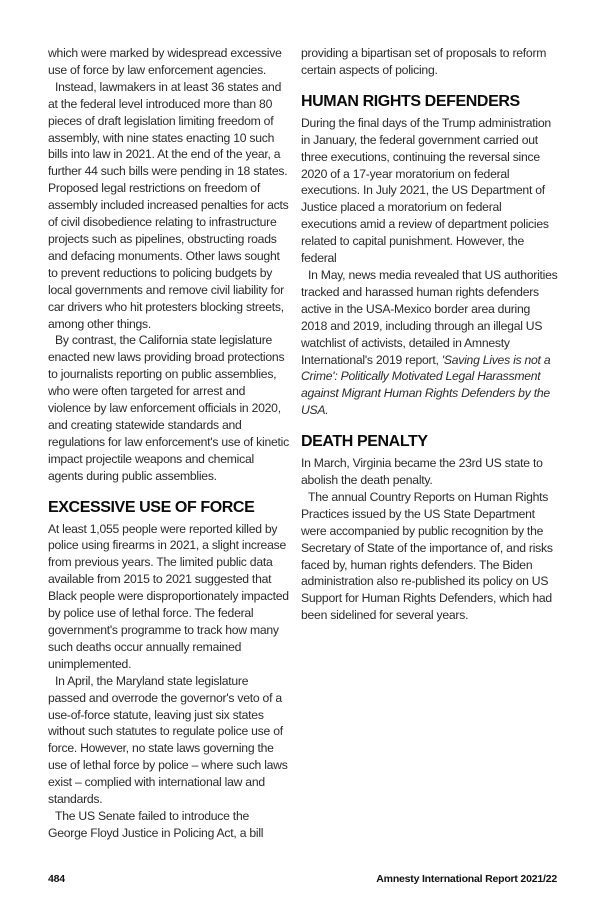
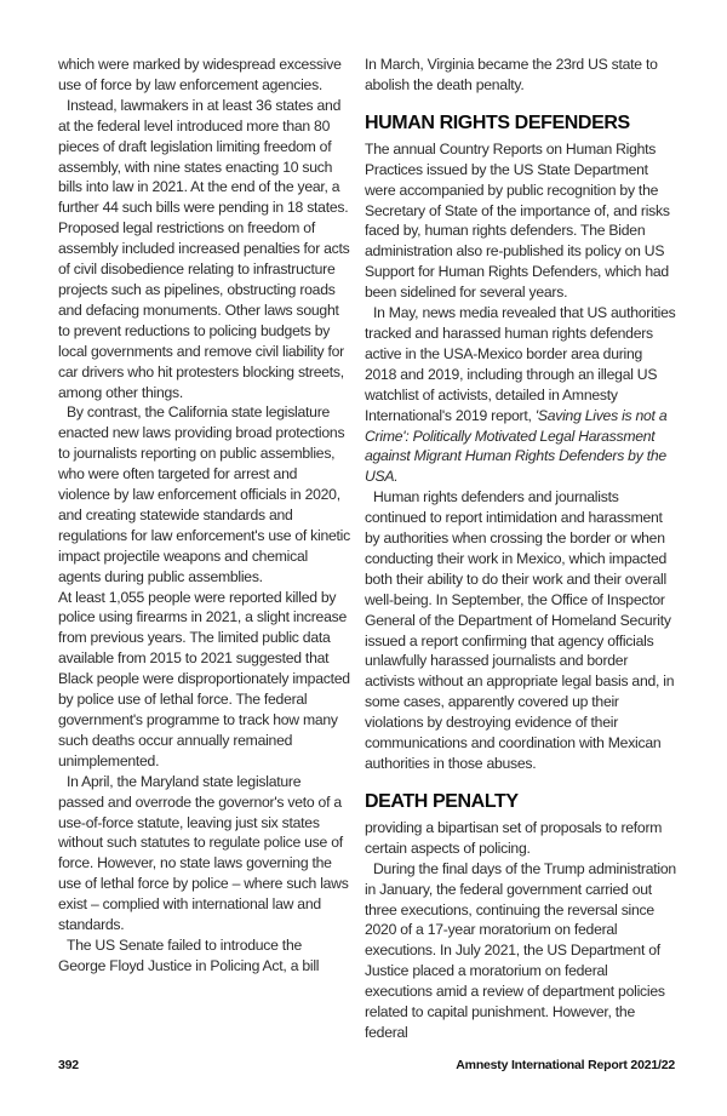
  which were marked by widespread excessive use of force by law enforcement agencies.
  Instead, lawmakers in at least 36 states and at the federal level introduced more than 80 pieces of draft legislation limiting freedom of assembly, with nine states enacting 10 such bills into law in 2021. At the end of the year, a further 44 such bills were pending in 18 states. Proposed legal restrictions on freedom of assembly included increased penalties for acts of civil disobedience relating to infrastructure projects such as pipelines, obstructing roads and defacing monuments. Other laws sought to prevent reductions to policing budgets by local governments and remove civil liability for car drivers who hit protesters blocking streets, among other things.
  By contrast, the California state legislature enacted new laws providing broad protections to journalists reporting on public assemblies, who were often targeted for arrest and violence by law enforcement officials in 2020, and creating statewide standards and regulations for law enforcement's use of kinetic impact projectile weapons and chemical agents during public assemblies.
- EXCESSIVE USE OF FORCE
  At least 1,055 people were reported killed by police using firearms in 2021, a slight increase from previous years. The limited public data available from 2015 to 2021 suggested that Black people were disproportionately impacted by police use of lethal force. The federal government's programme to track how many such deaths occur annually remained unimplemented.
  In April, the Maryland state legislature passed and overrode the governor's veto of a use-of-force statute, leaving just six states without such statutes to regulate police use of force. However, no state laws governing the use of lethal force by police – where such laws exist – complied with international law and standards.
  The US Senate failed to introduce the George Floyd Justice in Policing Act, a bill
- providing a bipartisan set of proposals to reform certain aspects of policing.
+ In March, Virginia became the 23rd US state to abolish the death penalty.
  HUMAN RIGHTS DEFENDERS
- During the final days of the Trump administration in January, the federal government carried out three executions, continuing the reversal since 2020 of a 17-year moratorium on federal executions. In July 2021, the US Department of Justice placed a moratorium on federal executions amid a review of department policies related to capital punishment. However, the federal
+ The annual Country Reports on Human Rights Practices issued by the US State Department were accompanied by public recognition by the Secretary of State of the importance of, and risks faced by, human rights defenders. The Biden administration also re-published its policy on US Support for Human Rights Defenders, which had been sidelined for several years.
  In May, news media revealed that US authorities tracked and harassed human rights defenders active in the USA-Mexico border area during 2018 and 2019, including through an illegal US watchlist of activists, detailed in Amnesty International's 2019 report, 'Saving Lives is not a Crime': Politically Motivated Legal Harassment against Migrant Human Rights Defenders by the USA.
+ Human rights defenders and journalists continued to report intimidation and harassment by authorities when crossing the border or when conducting their work in Mexico, which impacted both their ability to do their work and their overall well-being. In September, the Office of Inspector General of the Department of Homeland Security issued a report confirming that agency officials unlawfully harassed journalists and border activists without an appropriate legal basis and, in some cases, apparently covered up their violations by destroying evidence of their communications and coordination with Mexican authorities in those abuses.
  DEATH PENALTY
- In March, Virginia became the 23rd US state to abolish the death penalty.
+ providing a bipartisan set of proposals to reform certain aspects of policing.
- The annual Country Reports on Human Rights Practices issued by the US State Department were accompanied by public recognition by the Secretary of State of the importance of, and risks faced by, human rights defenders. The Biden administration also re-published its policy on US Support for Human Rights Defenders, which had been sidelined for several years.
+ During the final days of the Trump administration in January, the federal government carried out three executions, continuing the reversal since 2020 of a 17-year moratorium on federal executions. In July 2021, the US Department of Justice placed a moratorium on federal executions amid a review of department policies related to capital punishment. However, the federal
- 484
+ 392
  Amnesty International Report 2021/22
